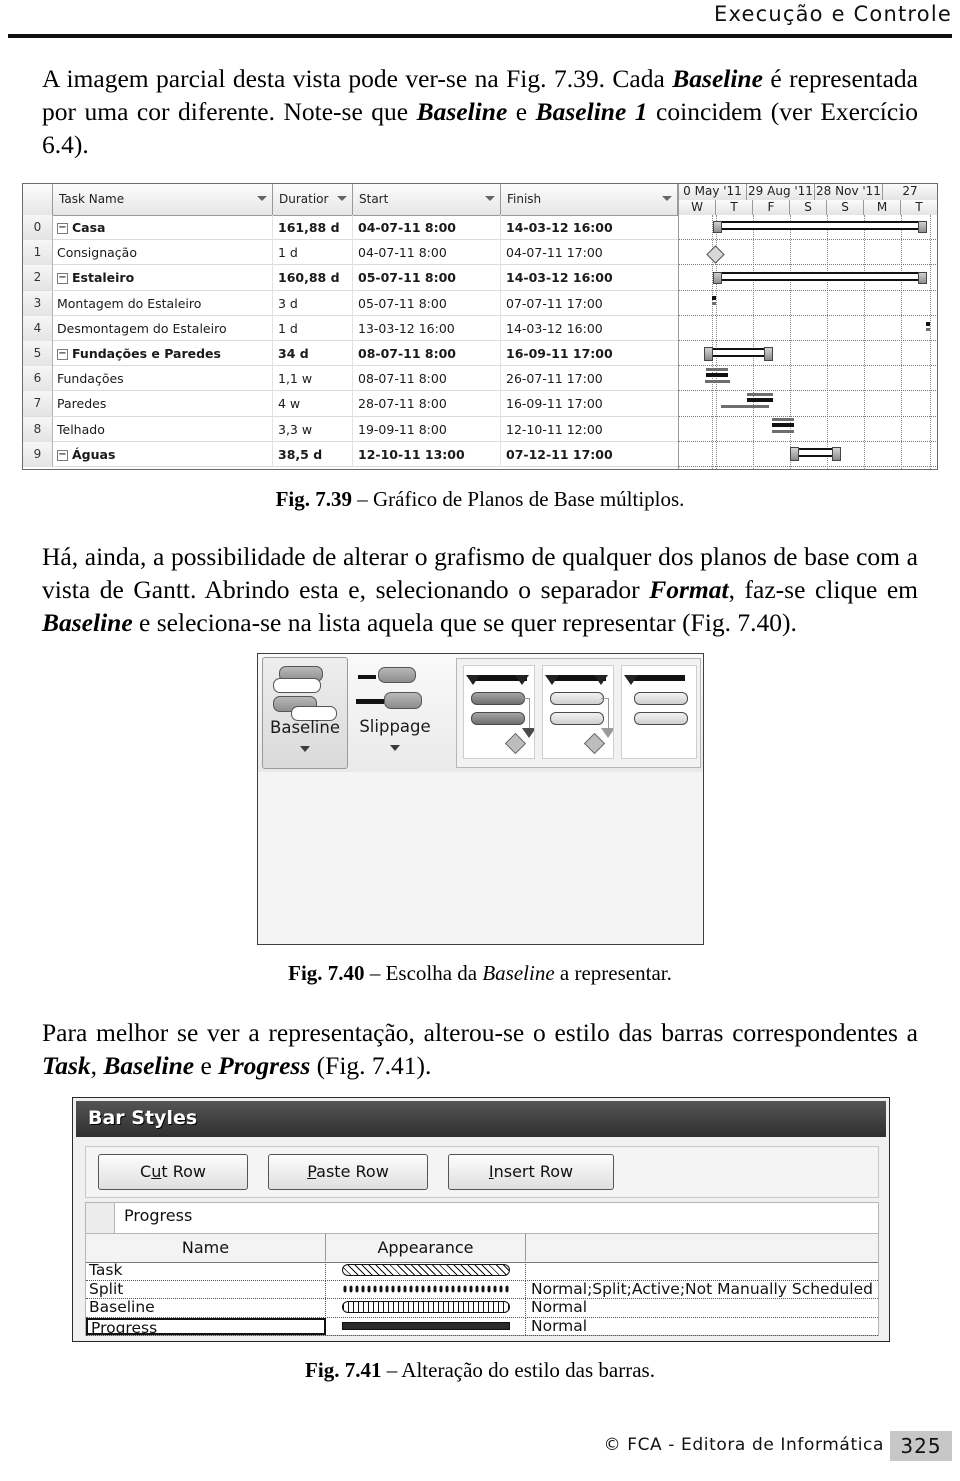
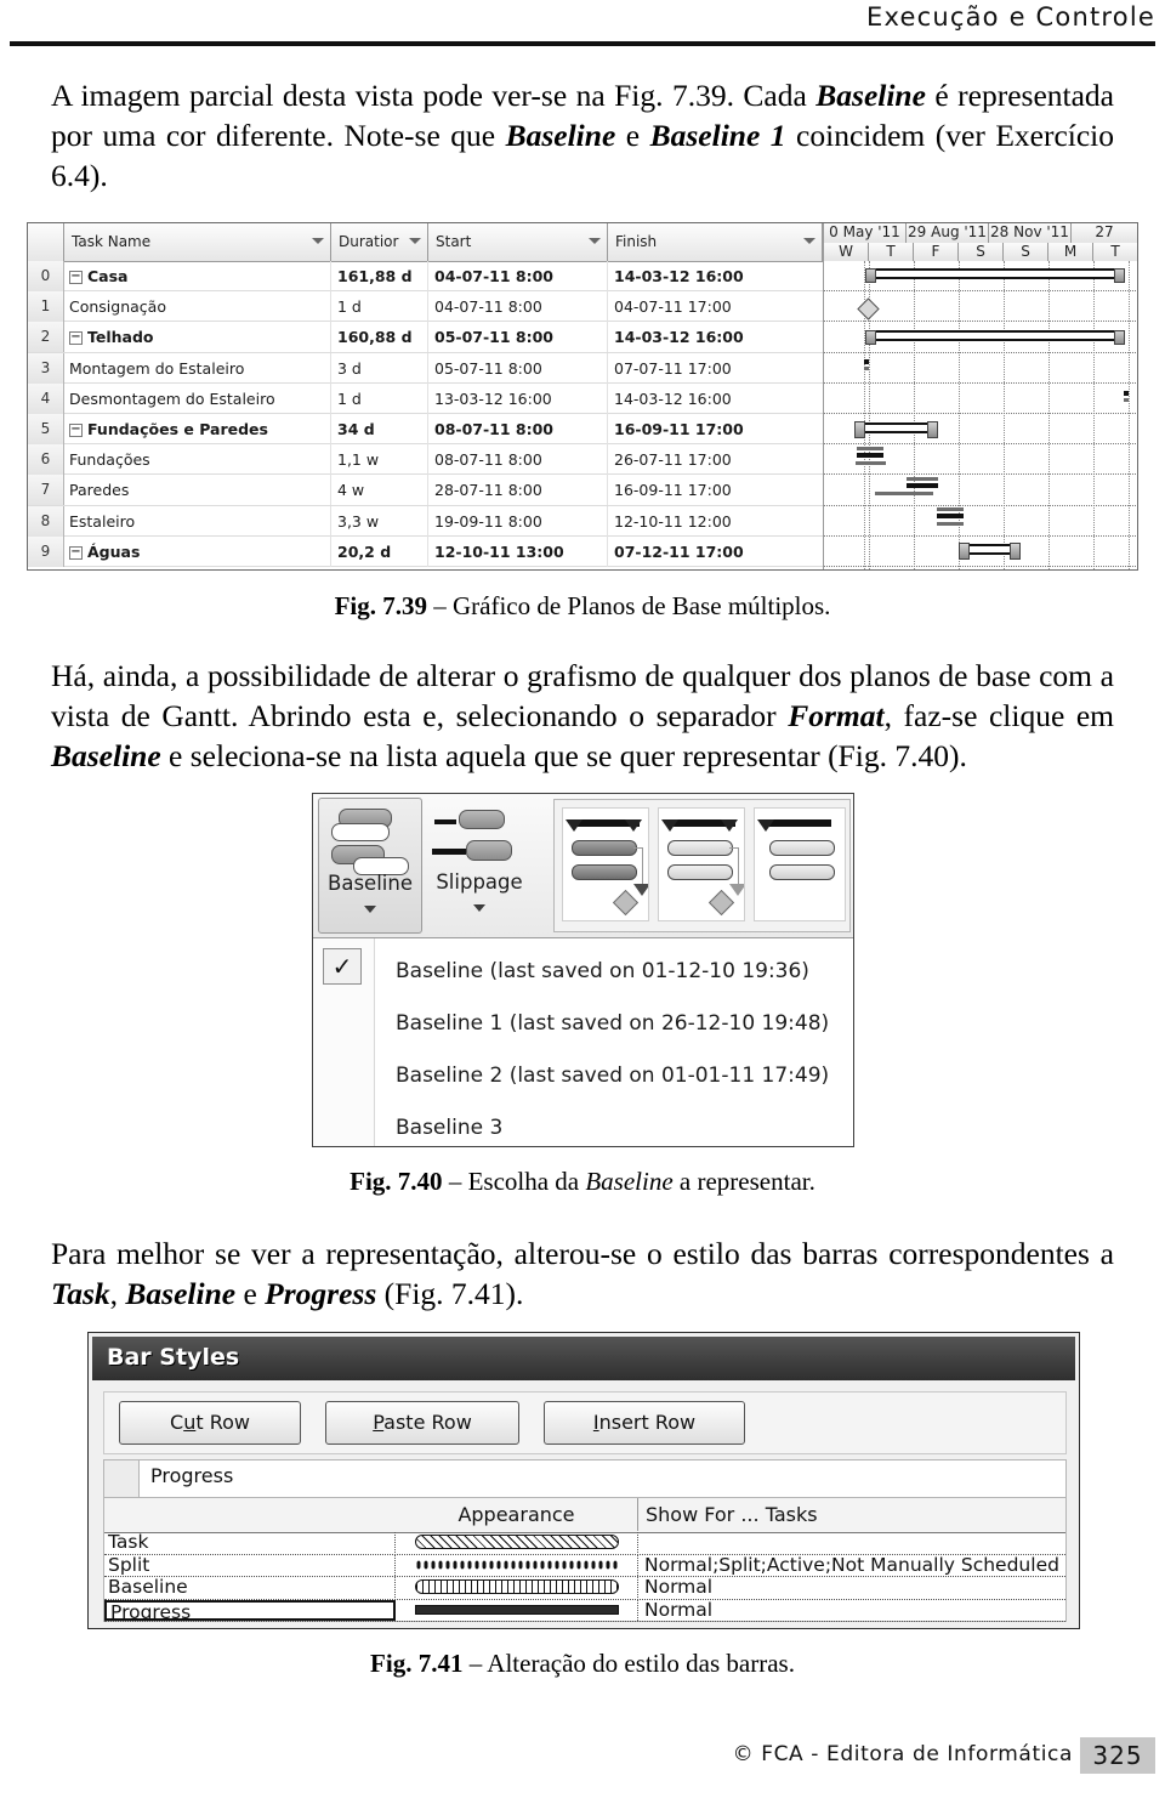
  Execução e Controle
  A imagem parcial desta vista pode ver-se na Fig. 7.39. Cada Baseline é representada por uma cor diferente. Note-se que Baseline e Baseline 1 coincidem (ver Exercício 6.4).
  Task Name
  Duratior
  Start
  Finish
  0
  − Casa
  161,88 d
  04-07-11 8:00
  14-03-12 16:00
  1
  Consignação
  1 d
  04-07-11 8:00
  04-07-11 17:00
  2
- − Estaleiro
+ − Telhado
  160,88 d
  05-07-11 8:00
  14-03-12 16:00
  3
  Montagem do Estaleiro
  3 d
  05-07-11 8:00
  07-07-11 17:00
  4
  Desmontagem do Estaleiro
  1 d
  13-03-12 16:00
  14-03-12 16:00
  5
  − Fundações e Paredes
  34 d
  08-07-11 8:00
  16-09-11 17:00
  6
  Fundações
  1,1 w
  08-07-11 8:00
  26-07-11 17:00
  7
  Paredes
  4 w
  28-07-11 8:00
  16-09-11 17:00
  8
- Telhado
+ Estaleiro
  3,3 w
  19-09-11 8:00
  12-10-11 12:00
  9
  − Águas
- 38,5 d
+ 20,2 d
  12-10-11 13:00
  07-12-11 17:00
  0 May '11
  29 Aug '11
  28 Nov '11
  27
  W
  T
  F
  S
  S
  M
  T
  Fig. 7.39 – Gráfico de Planos de Base múltiplos.
  Há, ainda, a possibilidade de alterar o grafismo de qualquer dos planos de base com a vista de Gantt. Abrindo esta e, selecionando o separador Format, faz-se clique em Baseline e seleciona-se na lista aquela que se quer representar (Fig. 7.40).
  Baseline
  Slippage
+ ✓
+ Baseline (last saved on 01-12-10 19:36)
+ Baseline 1 (last saved on 26-12-10 19:48)
+ Baseline 2 (last saved on 01-01-11 17:49)
+ Baseline 3
  Fig. 7.40 – Escolha da Baseline a representar.
  Para melhor se ver a representação, alterou-se o estilo das barras correspondentes a Task, Baseline e Progress (Fig. 7.41).
  Bar Styles
  Cut Row
  Paste Row
  Insert Row
  Progress
- Name
  Appearance
+ Show For ... Tasks
  Task
  Split
  Normal;Split;Active;Not Manually Scheduled
  Baseline
  Normal
  Progress
  Normal
  Fig. 7.41 – Alteração do estilo das barras.
  © FCA - Editora de Informática
  325
